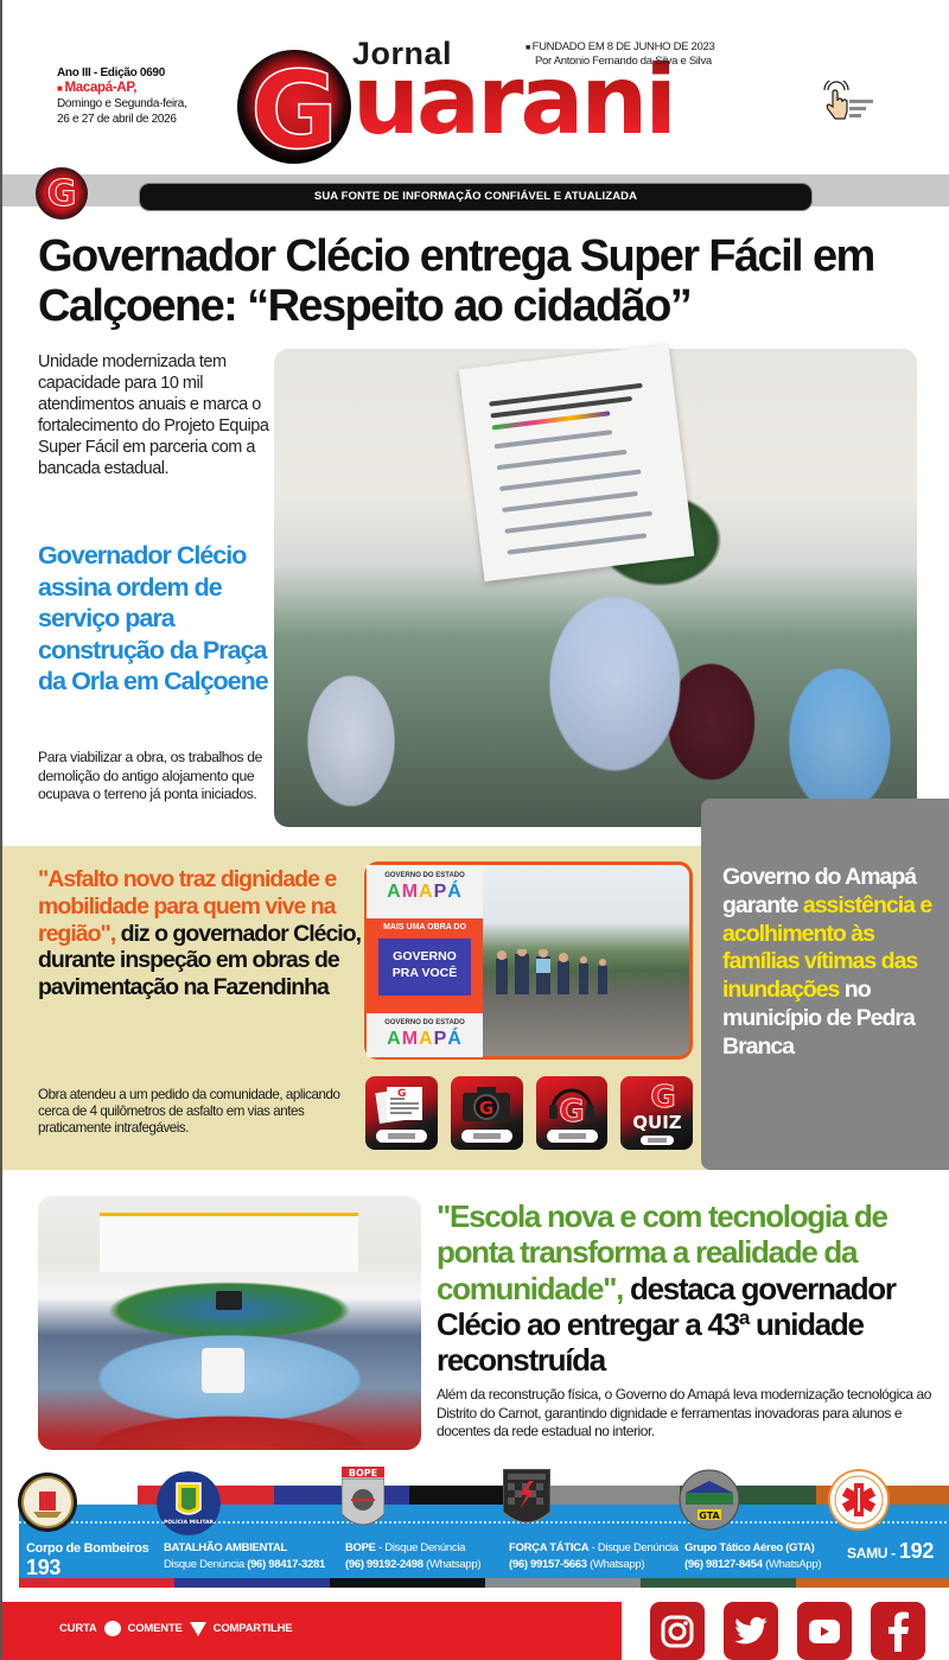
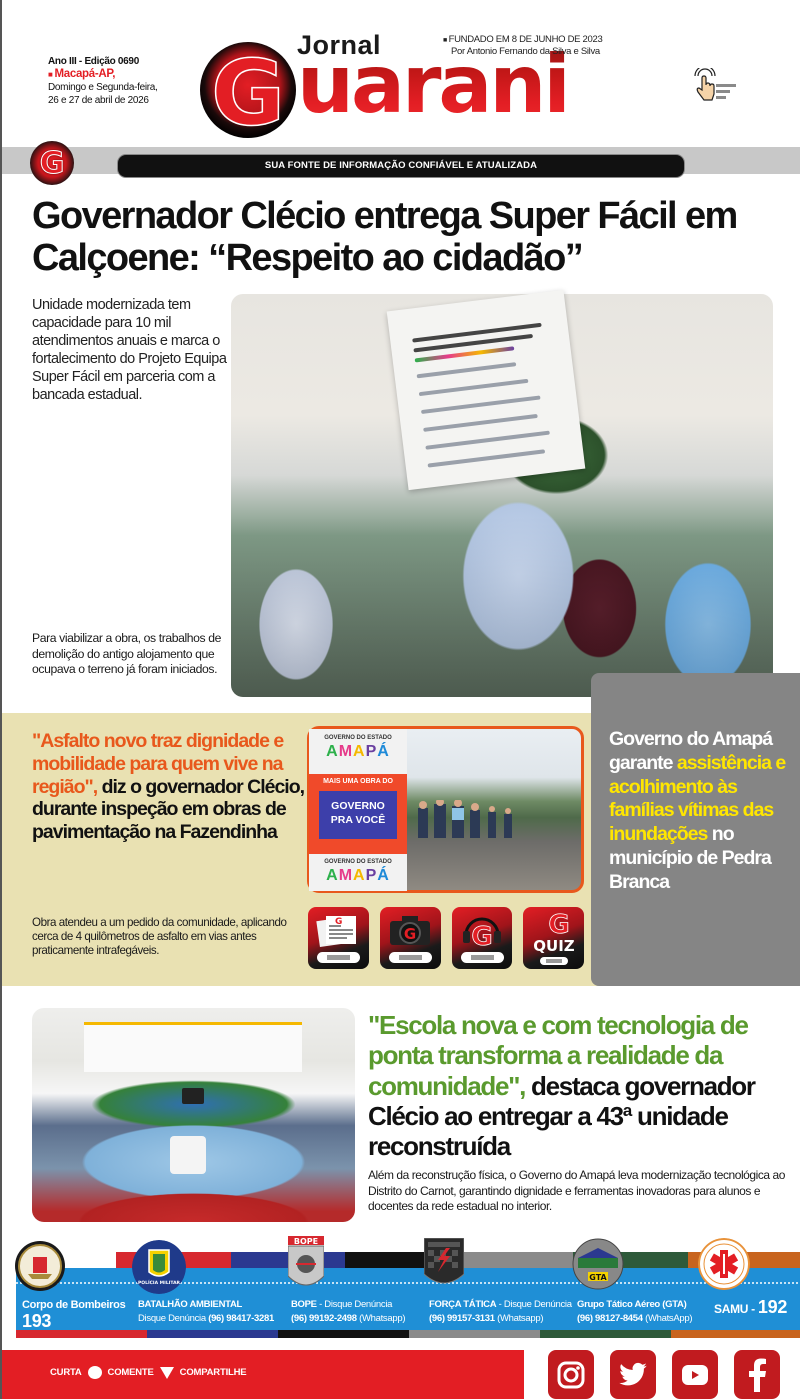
  Ano III - Edição 0690
  Macapá-AP,
  Domingo e Segunda-feira,
  26 e 27 de abril de 2026
  G
  uarani
  FUNDADO EM 8 DE JUNHO DE 2023
  Por Antonio Fernando da Silva e Silva
  G
  SUA FONTE DE INFORMAÇÃO CONFIÁVEL E ATUALIZADA
  Governador Clécio entrega Super Fácil em Calçoene: “Respeito ao cidadão”
  Unidade modernizada tem capacidade para 10 mil atendimentos anuais e marca o fortalecimento do Projeto Equipa Super Fácil em parceria com a bancada estadual.
- Governador Clécio assina ordem de serviço para construção da Praça da Orla em Calçoene
- Para viabilizar a obra, os trabalhos de demolição do antigo alojamento que ocupava o terreno já ponta iniciados.
+ Para viabilizar a obra, os trabalhos de demolição do antigo alojamento que ocupava o terreno já foram iniciados.
  "Asfalto novo traz dignidade e mobilidade para quem vive na região", diz o governador Clécio, durante inspeção em obras de pavimentação na Fazendinha
  Obra atendeu a um pedido da comunidade, aplicando cerca de 4 quilômetros de asfalto em vias antes praticamente intrafegáveis.
  AMAPÁ
  GOVERNO
  PRA VOCÊ
  AMAPÁ
  G
  G
  G
  G
  QUIZ
  Governo do Amapá garante assistência e acolhimento às famílias vítimas das inundações no município de Pedra Branca
  "Escola nova e com tecnologia de ponta transforma a realidade da comunidade", destaca governador Clécio ao entregar a 43ª unidade reconstruída
  Além da reconstrução física, o Governo do Amapá leva modernização tecnológica ao Distrito do Carnot, garantindo dignidade e ferramentas inovadoras para alunos e docentes da rede estadual no interior.
  BOPE
  GTA
  Corpo de Bombeiros
  193
  BATALHÃO AMBIENTAL
  Disque Denúncia (96) 98417-3281
  BOPE - Disque Denúncia
  (96) 99192-2498 (Whatsapp)
  FORÇA TÁTICA - Disque Denúncia
- (96) 99157-5663 (Whatsapp)
+ (96) 99157-3131 (Whatsapp)
  Grupo Tático Aéreo (GTA)
  (96) 98127-8454 (WhatsApp)
  SAMU - 192
  CURTA
  COMENTE
  COMPARTILHE
